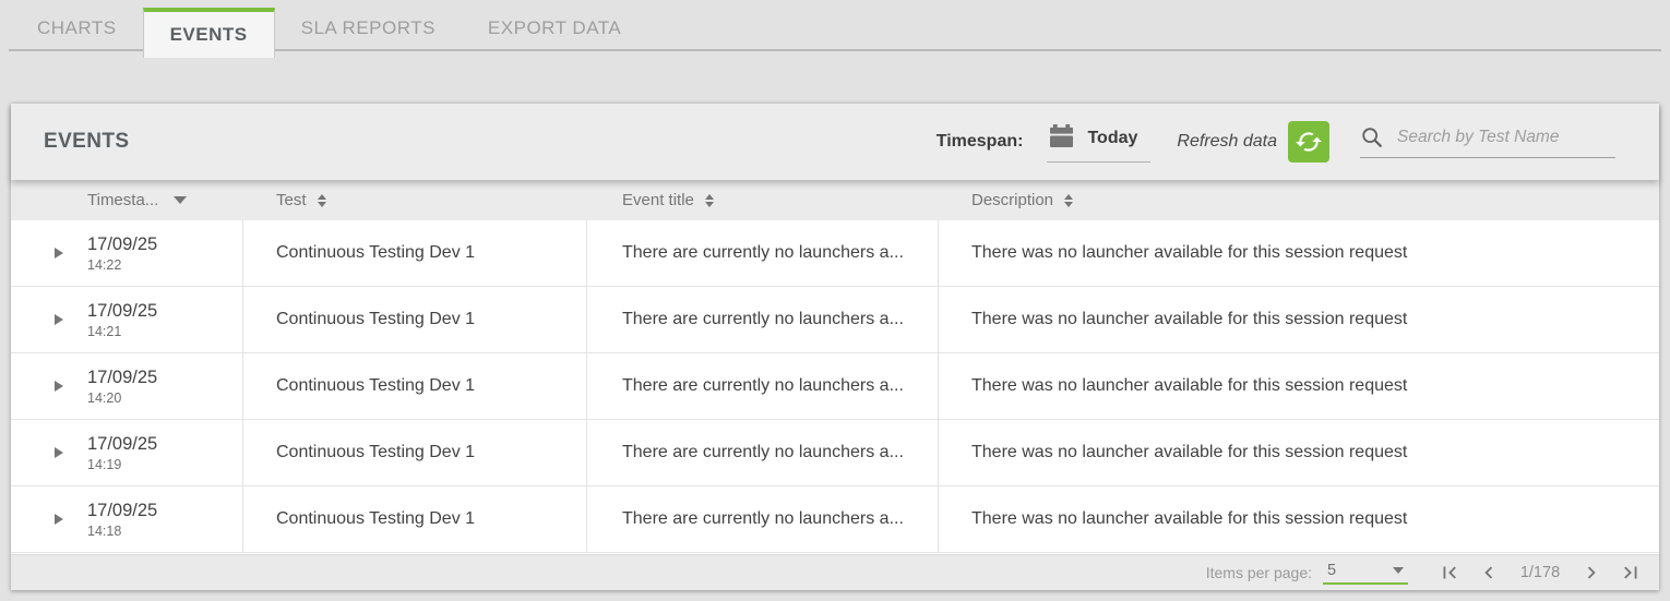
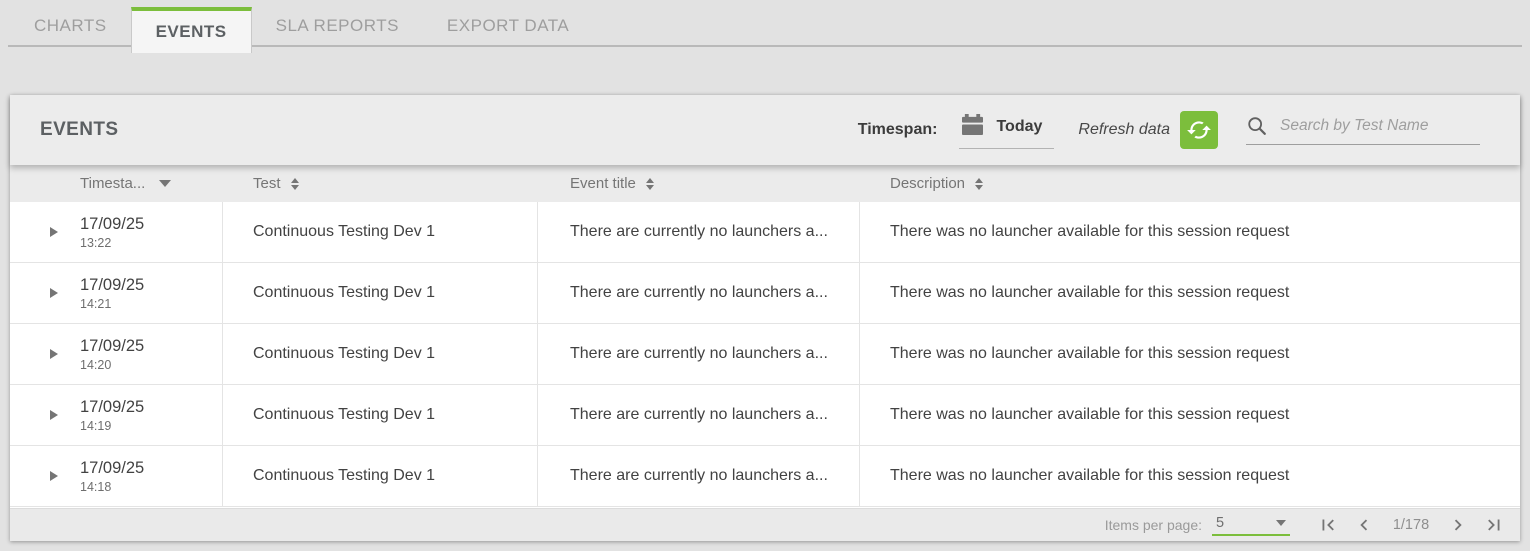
  CHARTS
  EVENTS
  SLA REPORTS
  EXPORT DATA
  EVENTS
  Timespan:
  Today
  Refresh data
  Search by Test Name
  Timesta...
  Test
  Event title
  Description
  17/09/25
- 14:22
+ 13:22
  Continuous Testing Dev 1
  There are currently no launchers a...
  There was no launcher available for this session request
  17/09/25
  14:21
  Continuous Testing Dev 1
  There are currently no launchers a...
  There was no launcher available for this session request
  17/09/25
  14:20
  Continuous Testing Dev 1
  There are currently no launchers a...
  There was no launcher available for this session request
  17/09/25
  14:19
  Continuous Testing Dev 1
  There are currently no launchers a...
  There was no launcher available for this session request
  17/09/25
  14:18
  Continuous Testing Dev 1
  There are currently no launchers a...
  There was no launcher available for this session request
  Items per page:
  5
  1/178
